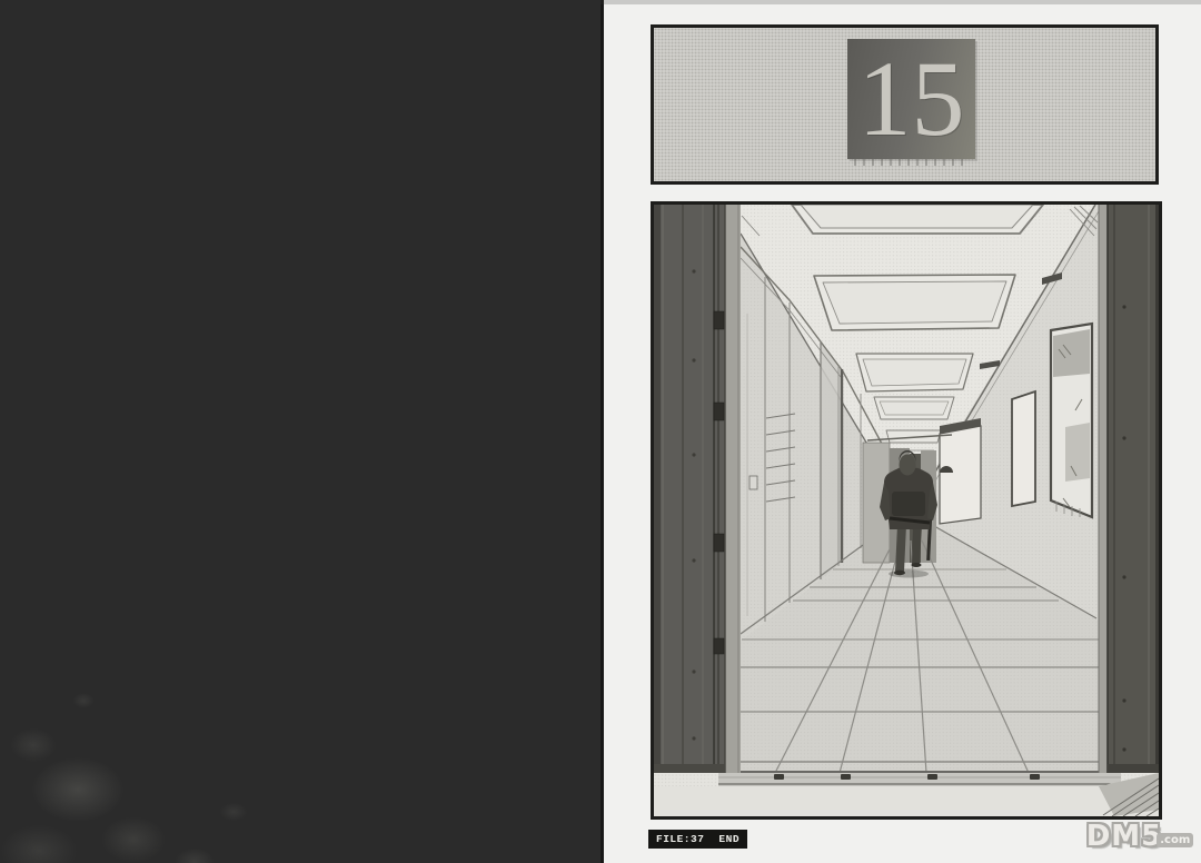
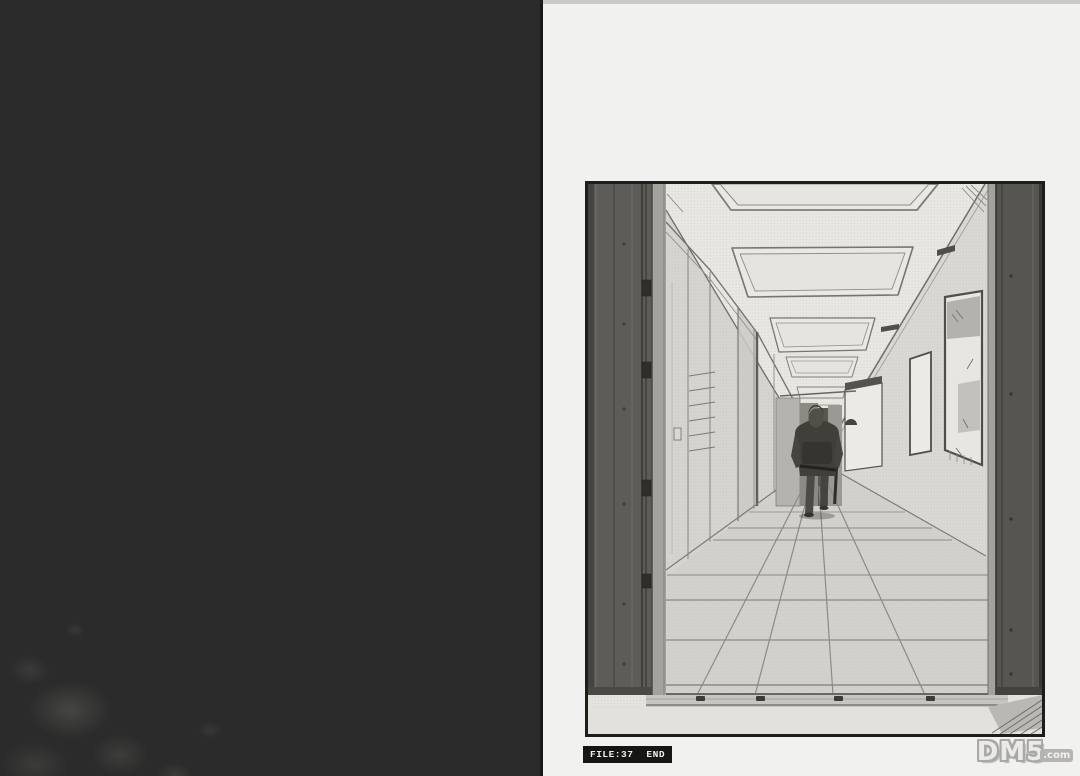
- 15
  FILE:37
  END
  DM5.com
